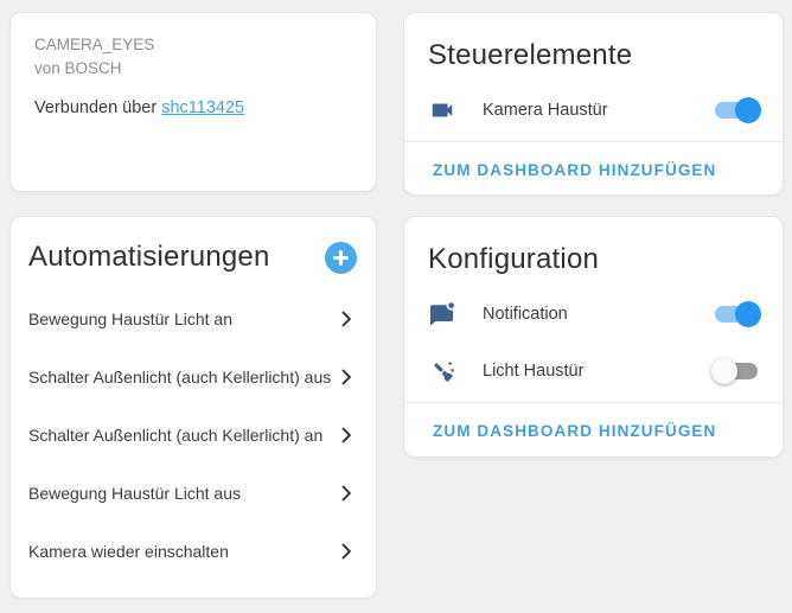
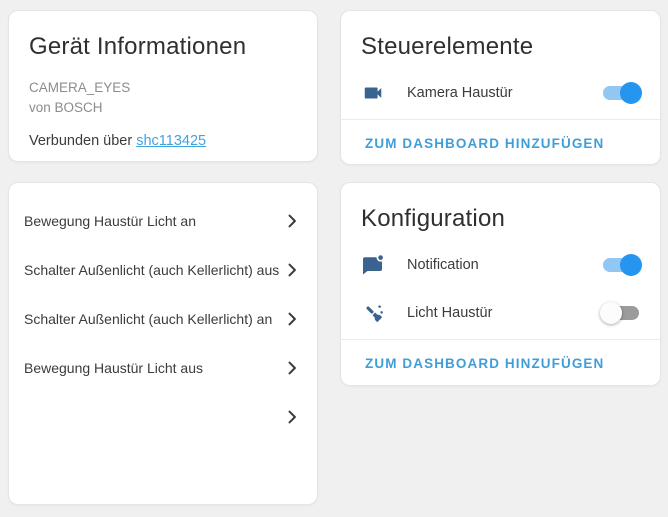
+ Gerät Informationen
  CAMERA_EYES
  von BOSCH
  Verbunden über shc113425
  Steuerelemente
  Kamera Haustür
  ZUM DASHBOARD HINZUFÜGEN
- Automatisierungen
  Bewegung Haustür Licht an
  Schalter Außenlicht (auch Kellerlicht) aus
  Schalter Außenlicht (auch Kellerlicht) an
  Bewegung Haustür Licht aus
- Kamera wieder einschalten
  Konfiguration
  Notification
  Licht Haustür
  ZUM DASHBOARD HINZUFÜGEN
